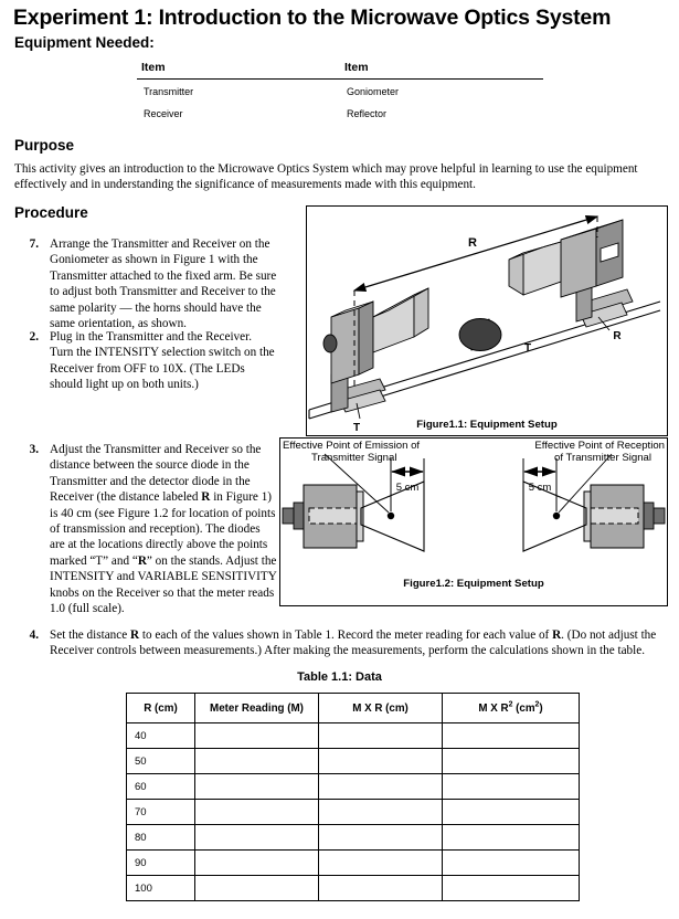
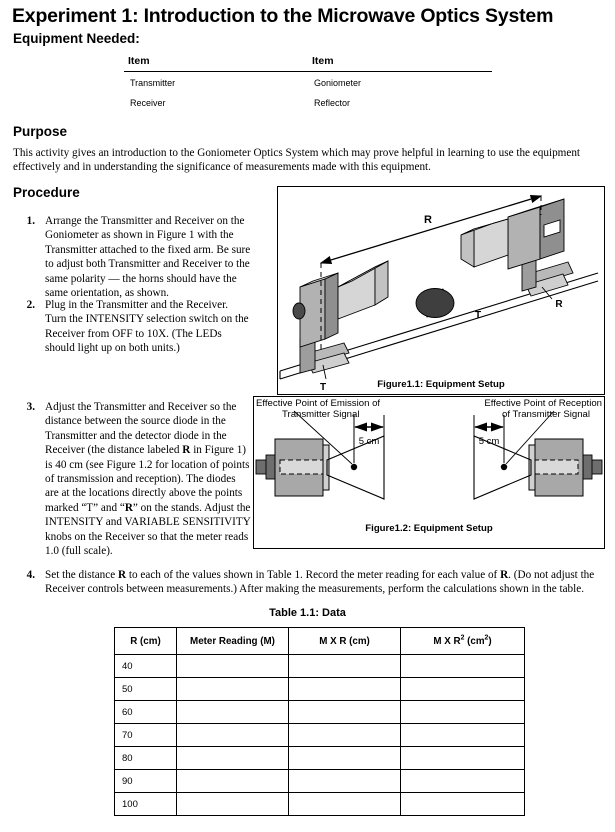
  Experiment 1: Introduction to the Microwave Optics System
  Equipment Needed:
  Item	Item
  Transmitter	Goniometer
  Receiver	Reflector
  Purpose
- This activity gives an introduction to the Microwave Optics System which may prove helpful in learning to use the equipment effectively and in understanding the significance of measurements made with this equipment.
+ This activity gives an introduction to the Goniometer Optics System which may prove helpful in learning to use the equipment effectively and in understanding the significance of measurements made with this equipment.
  Procedure
- 7.
+ 1.
  Arrange the Transmitter and Receiver on the Goniometer as shown in Figure 1 with the Transmitter attached to the fixed arm. Be sure to adjust both Transmitter and Receiver to the same polarity — the horns should have the same orientation, as shown.
  2.
  Plug in the Transmitter and the Receiver. Turn the INTENSITY selection switch on the Receiver from OFF to 10X. (The LEDs should light up on both units.)
  3.
  Adjust the Transmitter and Receiver so the distance between the source diode in the Transmitter and the detector diode in the Receiver (the distance labeled R in Figure 1) is 40 cm (see Figure 1.2 for location of points of transmission and reception). The diodes are at the locations directly above the points marked “T” and “R” on the stands. Adjust the INTENSITY and VARIABLE SENSITIVITY knobs on the Receiver so that the meter reads 1.0 (full scale).
  4.
  Set the distance R to each of the values shown in Table 1. Record the meter reading for each value of R. (Do not adjust the Receiver controls between measurements.) After making the measurements, perform the calculations shown in the table.
  T
  R
  R
  T
  Figure1.1: Equipment Setup
  5 cm
  5 cm
  Effective Point of Emission of
  Transmitter Signal
  Effective Point of Reception
  of Transmitter Signal
  Figure1.2: Equipment Setup
  Table 1.1: Data
  R (cm)	Meter Reading (M)	M X R (cm)	M X R (cm )
  40
  50
  60
  70
  80
  90
  100
